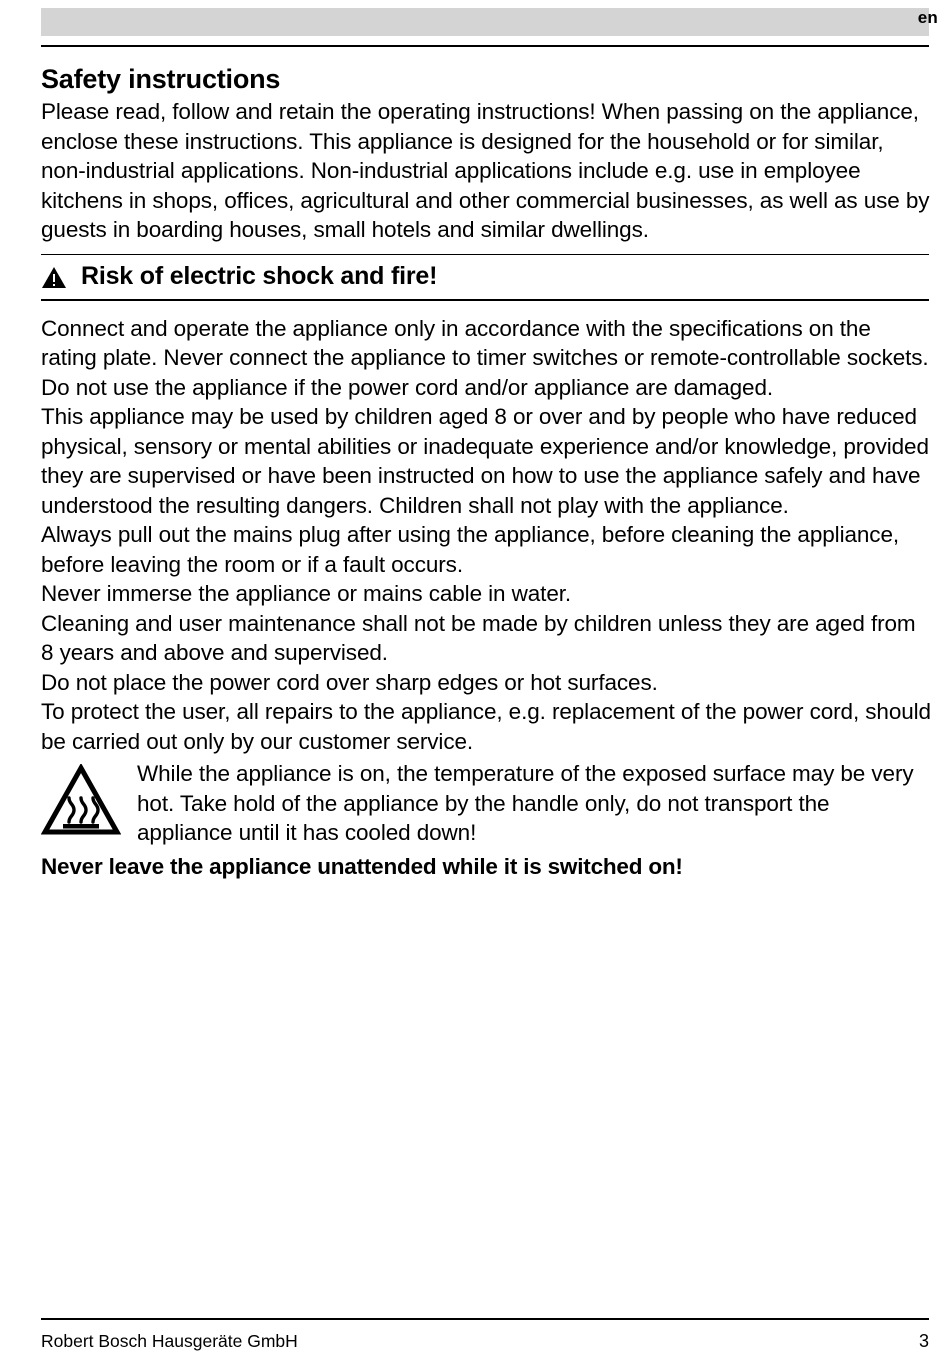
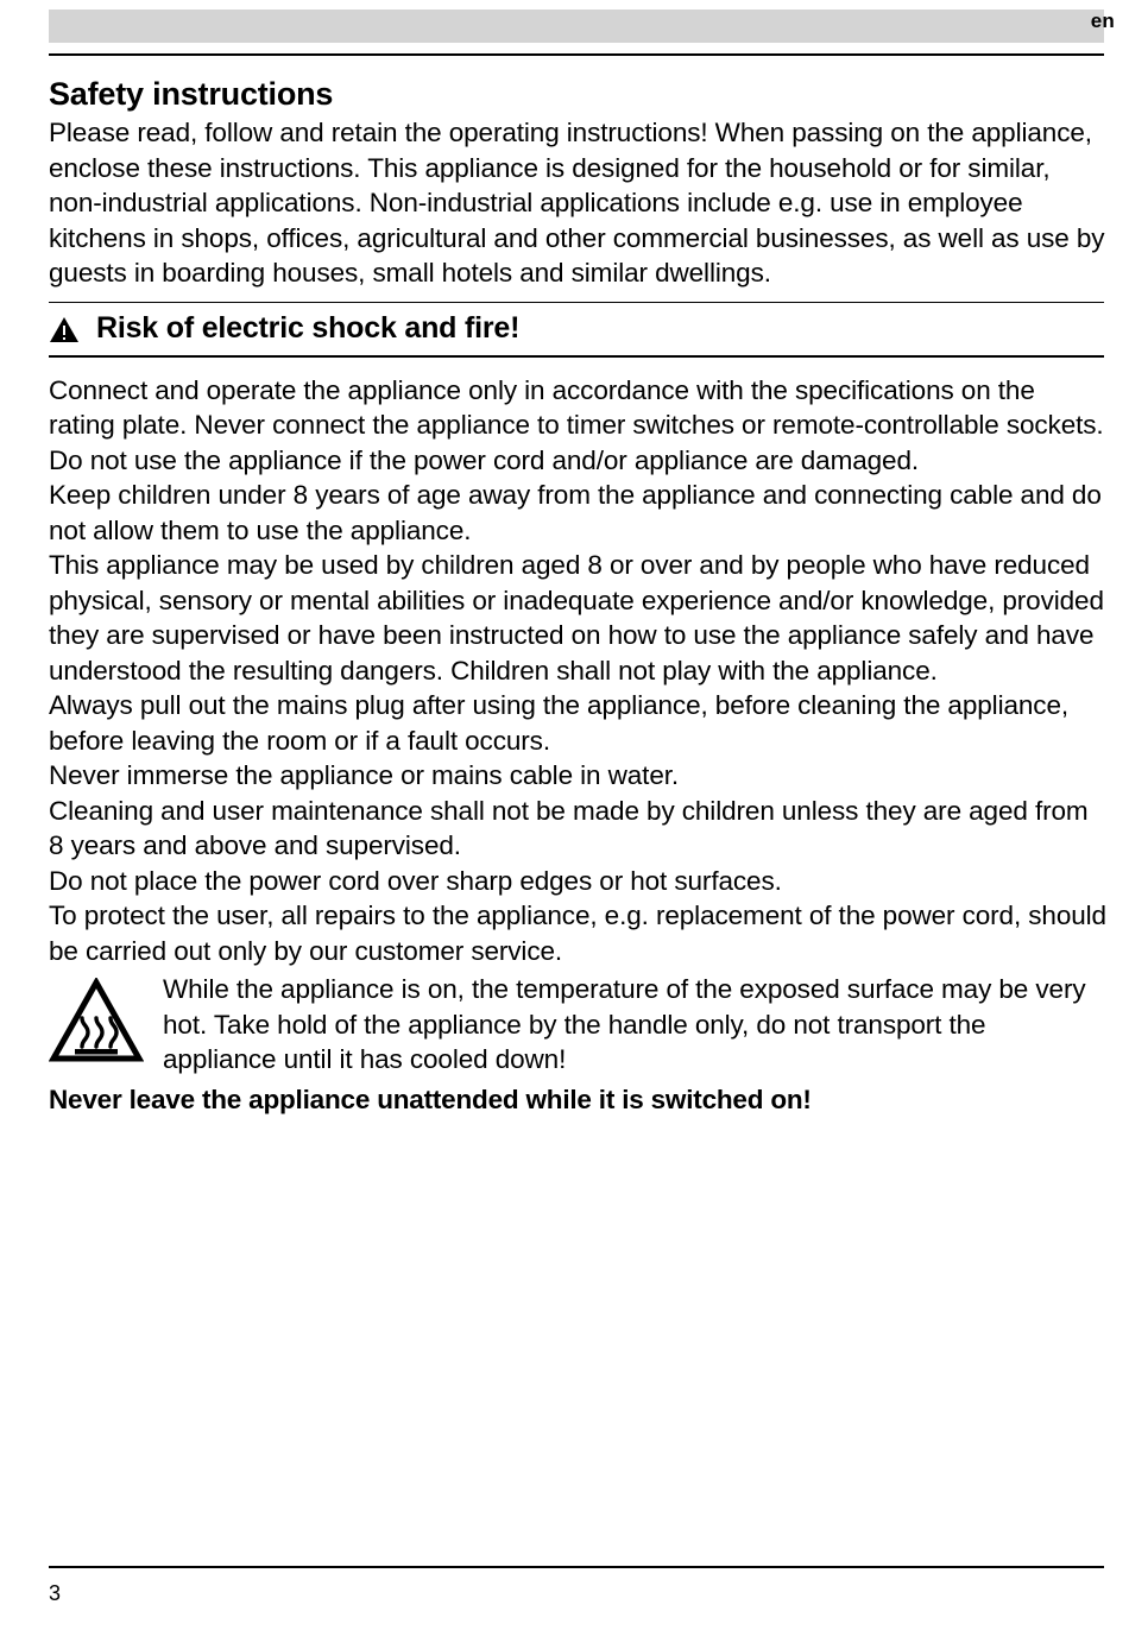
  en
  Safety instructions
  Please read, follow and retain the operating instructions! When passing on the appliance, enclose these instructions. This appliance is designed for the household or for similar, non-industrial applications. Non-industrial applications include e.g. use in employee kitchens in shops, offices, agricultural and other commercial businesses, as well as use by guests in boarding houses, small hotels and similar dwellings.
  Risk of electric shock and fire!
  Connect and operate the appliance only in accordance with the specifications on the rating plate. Never connect the appliance to timer switches or remote-controllable sockets. Do not use the appliance if the power cord and/or appliance are damaged.
+ Keep children under 8 years of age away from the appliance and connecting cable and do not allow them to use the appliance.
  This appliance may be used by children aged 8 or over and by people who have reduced physical, sensory or mental abilities or inadequate experience and/or knowledge, provided they are supervised or have been instructed on how to use the appliance safely and have understood the resulting dangers. Children shall not play with the appliance.
  Always pull out the mains plug after using the appliance, before cleaning the appliance, before leaving the room or if a fault occurs.
  Never immerse the appliance or mains cable in water.
  Cleaning and user maintenance shall not be made by children unless they are aged from 8 years and above and supervised.
  Do not place the power cord over sharp edges or hot surfaces.
  To protect the user, all repairs to the appliance, e.g. replacement of the power cord, should be carried out only by our customer service.
  While the appliance is on, the temperature of the exposed surface may be very hot. Take hold of the appliance by the handle only, do not transport the appliance until it has cooled down!
  Never leave the appliance unattended while it is switched on!
- Robert Bosch Hausgeräte GmbH
  3
